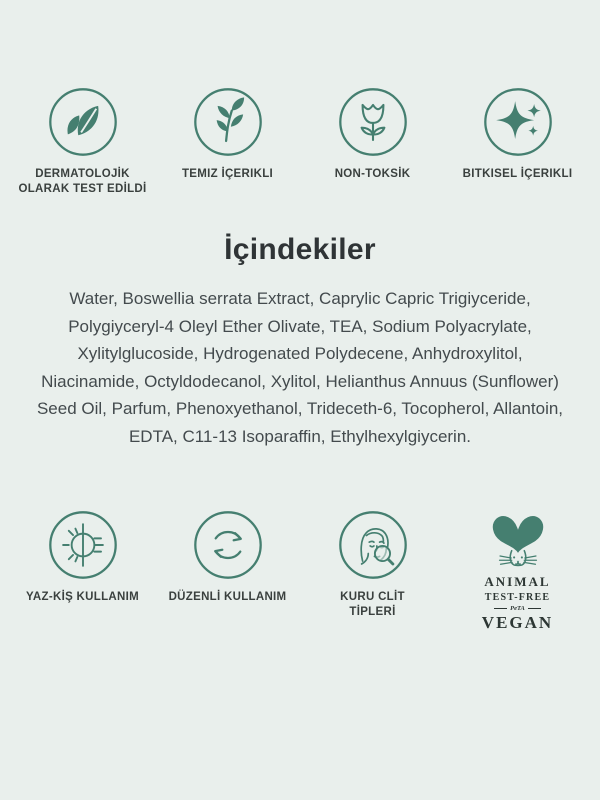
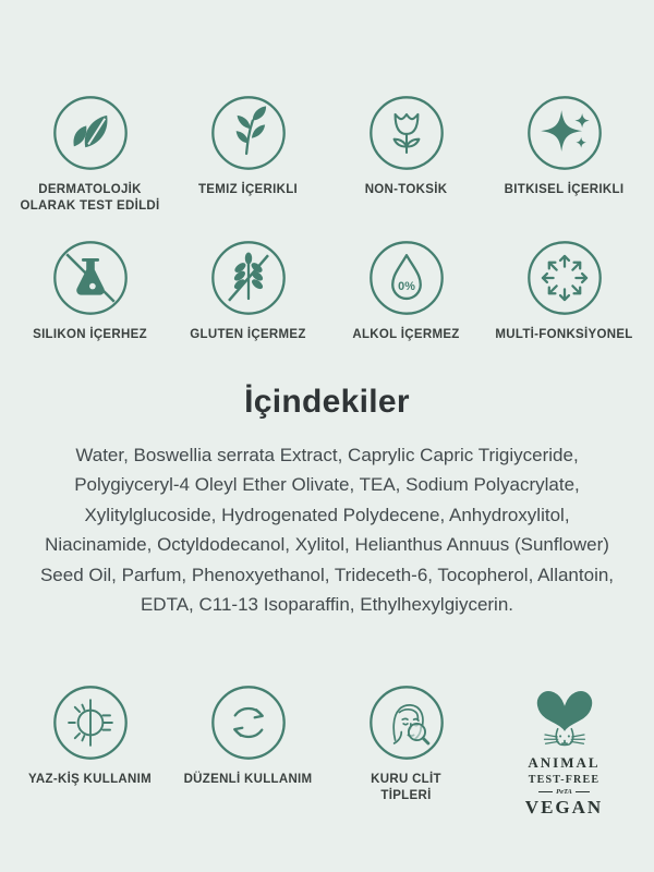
  DERMATOLOJİK
  OLARAK TEST EDİLDİ
  TEMIZ İÇERIKLI
  NON-TOKSİK
  BITKISEL İÇERIKLI
+ SILIKON İÇERHEZ
+ GLUTEN İÇERMEZ
+ 0%
+ ALKOL İÇERMEZ
+ MULTİ-FONKSİYONEL
  İçindekiler
  Water, Boswellia serrata Extract, Caprylic Capric Trigiyceride, Polygiyceryl-4 Oleyl Ether Olivate, TEA, Sodium Polyacrylate, Xylitylglucoside, Hydrogenated Polydecene, Anhydroxylitol, Niacinamide, Octyldodecanol, Xylitol, Helianthus Annuus (Sunflower) Seed Oil, Parfum, Phenoxyethanol, Trideceth-6, Tocopherol, Allantoin, EDTA, C11-13 Isoparaffin, Ethylhexylgiycerin.
  YAZ-KİŞ KULLANIM
  DÜZENLİ KULLANIM
  KURU CLİT
  TİPLERİ
  ANIMAL
  TEST-FREE
  VEGAN
